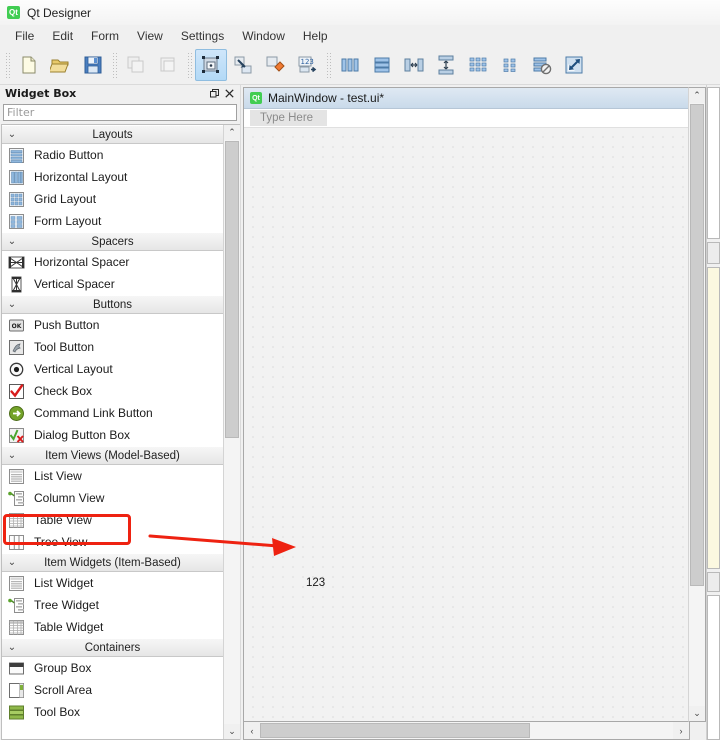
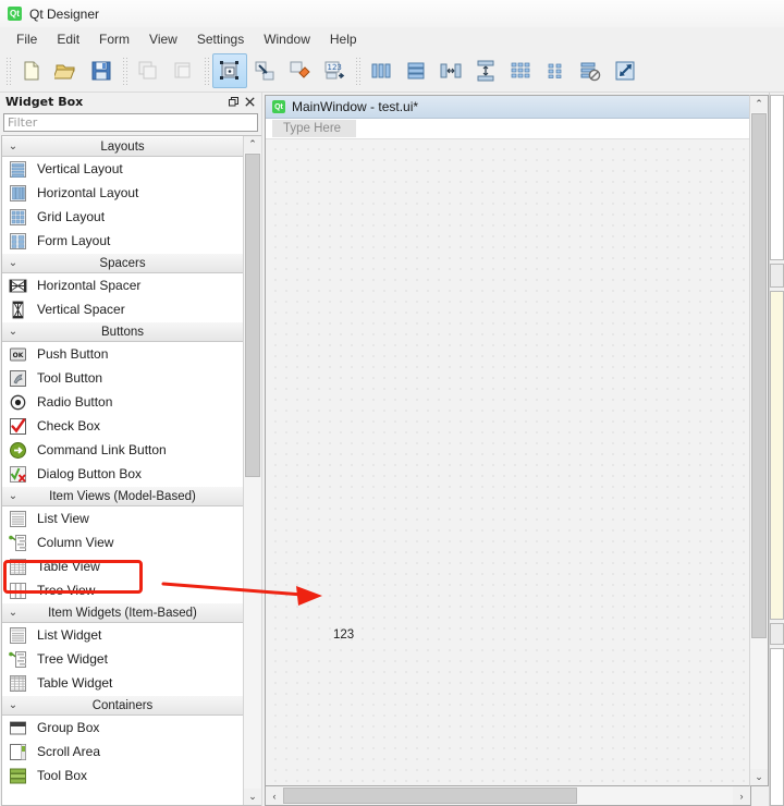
  Qt
  Qt Designer
  File
  Edit
  Form
  View
  Settings
  Window
  Help
  123
  Widget Box
  Filter
  ⌄
  Layouts
- Radio Button
+ Vertical Layout
  Horizontal Layout
  Grid Layout
  Form Layout
  ⌄
  Spacers
  Horizontal Spacer
  Vertical Spacer
  ⌄
  Buttons
  Push Button
  Tool Button
- Vertical Layout
+ Radio Button
  Check Box
  Command Link Button
  Dialog Button Box
  ⌄
  Item Views (Model-Based)
  List View
  Column View
  Table View
  Tree View
  ⌄
  Item Widgets (Item-Based)
  List Widget
  Tree Widget
  Table Widget
  ⌄
  Containers
  Group Box
  Scroll Area
  Tool Box
  ⌃
  ⌄
  MainWindow - test.ui*
  Type Here
  123
  ⌃
  ⌄
  ‹
  ›
